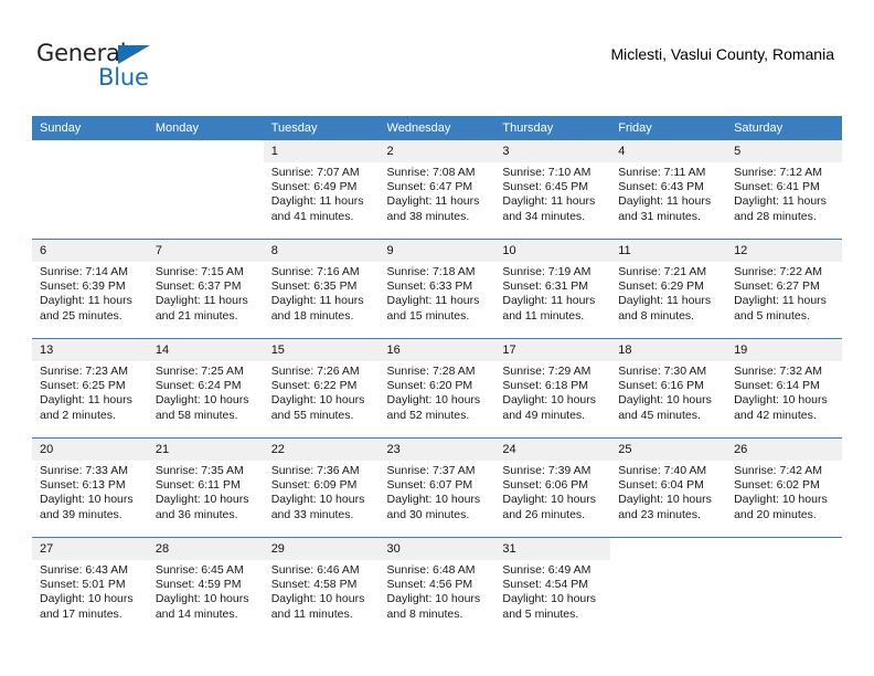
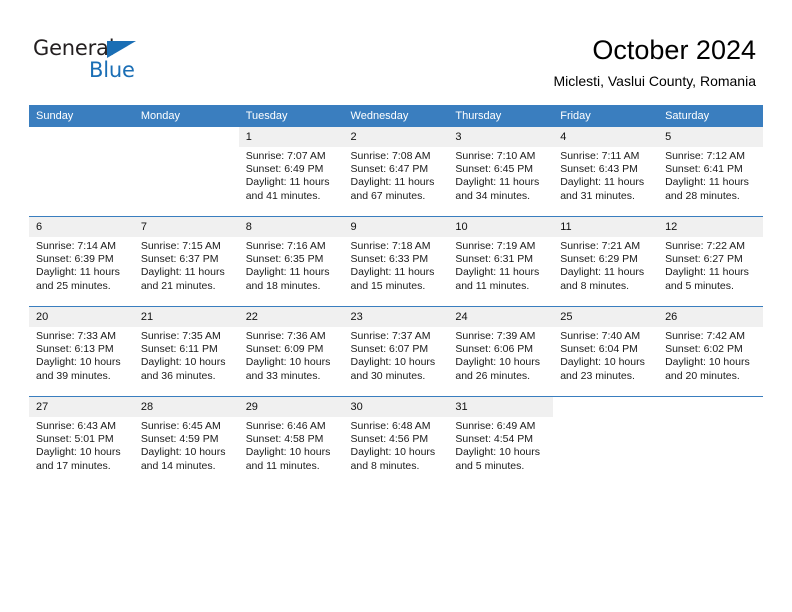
  General
  Blue
+ October 2024
  Miclesti, Vaslui County, Romania
  Sunday	Monday	Tuesday	Wednesday	Thursday	Friday	Saturday
- 		1Sunrise: 7:07 AMSunset: 6:49 PMDaylight: 11 hoursand 41 minutes.	2Sunrise: 7:08 AMSunset: 6:47 PMDaylight: 11 hoursand 38 minutes.	3Sunrise: 7:10 AMSunset: 6:45 PMDaylight: 11 hoursand 34 minutes.	4Sunrise: 7:11 AMSunset: 6:43 PMDaylight: 11 hoursand 31 minutes.	5Sunrise: 7:12 AMSunset: 6:41 PMDaylight: 11 hoursand 28 minutes.
+ 		1Sunrise: 7:07 AMSunset: 6:49 PMDaylight: 11 hoursand 41 minutes.	2Sunrise: 7:08 AMSunset: 6:47 PMDaylight: 11 hoursand 67 minutes.	3Sunrise: 7:10 AMSunset: 6:45 PMDaylight: 11 hoursand 34 minutes.	4Sunrise: 7:11 AMSunset: 6:43 PMDaylight: 11 hoursand 31 minutes.	5Sunrise: 7:12 AMSunset: 6:41 PMDaylight: 11 hoursand 28 minutes.
  6Sunrise: 7:14 AMSunset: 6:39 PMDaylight: 11 hoursand 25 minutes.	7Sunrise: 7:15 AMSunset: 6:37 PMDaylight: 11 hoursand 21 minutes.	8Sunrise: 7:16 AMSunset: 6:35 PMDaylight: 11 hoursand 18 minutes.	9Sunrise: 7:18 AMSunset: 6:33 PMDaylight: 11 hoursand 15 minutes.	10Sunrise: 7:19 AMSunset: 6:31 PMDaylight: 11 hoursand 11 minutes.	11Sunrise: 7:21 AMSunset: 6:29 PMDaylight: 11 hoursand 8 minutes.	12Sunrise: 7:22 AMSunset: 6:27 PMDaylight: 11 hoursand 5 minutes.
- 13Sunrise: 7:23 AMSunset: 6:25 PMDaylight: 11 hoursand 2 minutes.	14Sunrise: 7:25 AMSunset: 6:24 PMDaylight: 10 hoursand 58 minutes.	15Sunrise: 7:26 AMSunset: 6:22 PMDaylight: 10 hoursand 55 minutes.	16Sunrise: 7:28 AMSunset: 6:20 PMDaylight: 10 hoursand 52 minutes.	17Sunrise: 7:29 AMSunset: 6:18 PMDaylight: 10 hoursand 49 minutes.	18Sunrise: 7:30 AMSunset: 6:16 PMDaylight: 10 hoursand 45 minutes.	19Sunrise: 7:32 AMSunset: 6:14 PMDaylight: 10 hoursand 42 minutes.
  20Sunrise: 7:33 AMSunset: 6:13 PMDaylight: 10 hoursand 39 minutes.	21Sunrise: 7:35 AMSunset: 6:11 PMDaylight: 10 hoursand 36 minutes.	22Sunrise: 7:36 AMSunset: 6:09 PMDaylight: 10 hoursand 33 minutes.	23Sunrise: 7:37 AMSunset: 6:07 PMDaylight: 10 hoursand 30 minutes.	24Sunrise: 7:39 AMSunset: 6:06 PMDaylight: 10 hoursand 26 minutes.	25Sunrise: 7:40 AMSunset: 6:04 PMDaylight: 10 hoursand 23 minutes.	26Sunrise: 7:42 AMSunset: 6:02 PMDaylight: 10 hoursand 20 minutes.
  27Sunrise: 6:43 AMSunset: 5:01 PMDaylight: 10 hoursand 17 minutes.	28Sunrise: 6:45 AMSunset: 4:59 PMDaylight: 10 hoursand 14 minutes.	29Sunrise: 6:46 AMSunset: 4:58 PMDaylight: 10 hoursand 11 minutes.	30Sunrise: 6:48 AMSunset: 4:56 PMDaylight: 10 hoursand 8 minutes.	31Sunrise: 6:49 AMSunset: 4:54 PMDaylight: 10 hoursand 5 minutes.
